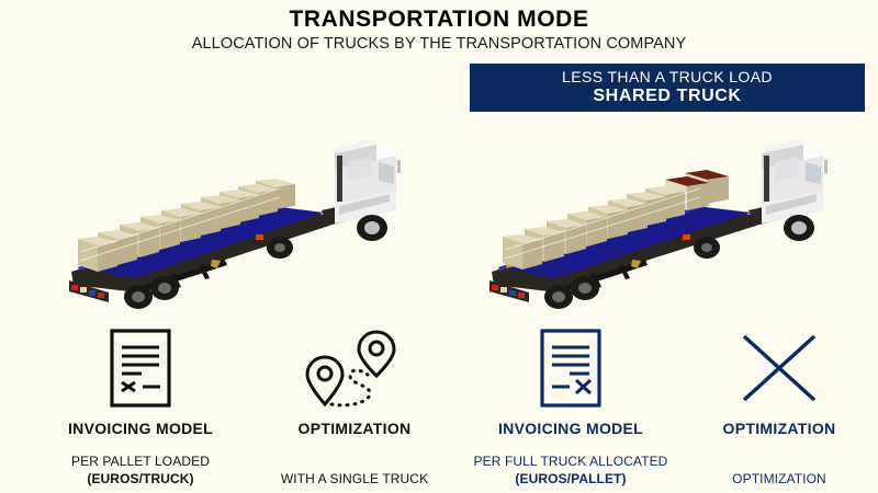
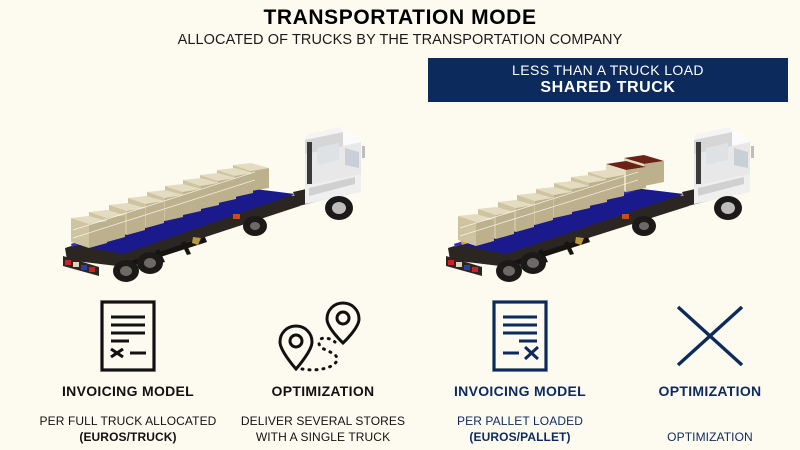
  TRANSPORTATION MODE
- ALLOCATION OF TRUCKS BY THE TRANSPORTATION COMPANY
+ ALLOCATED OF TRUCKS BY THE TRANSPORTATION COMPANY
  LESS THAN A TRUCK LOAD
  SHARED TRUCK
  INVOICING MODEL
- PER PALLET LOADED
+ PER FULL TRUCK ALLOCATED
  (EUROS/TRUCK)
  OPTIMIZATION
+ DELIVER SEVERAL STORES
  WITH A SINGLE TRUCK
  INVOICING MODEL
- PER FULL TRUCK ALLOCATED
+ PER PALLET LOADED
  (EUROS/PALLET)
  OPTIMIZATION
  OPTIMIZATION
